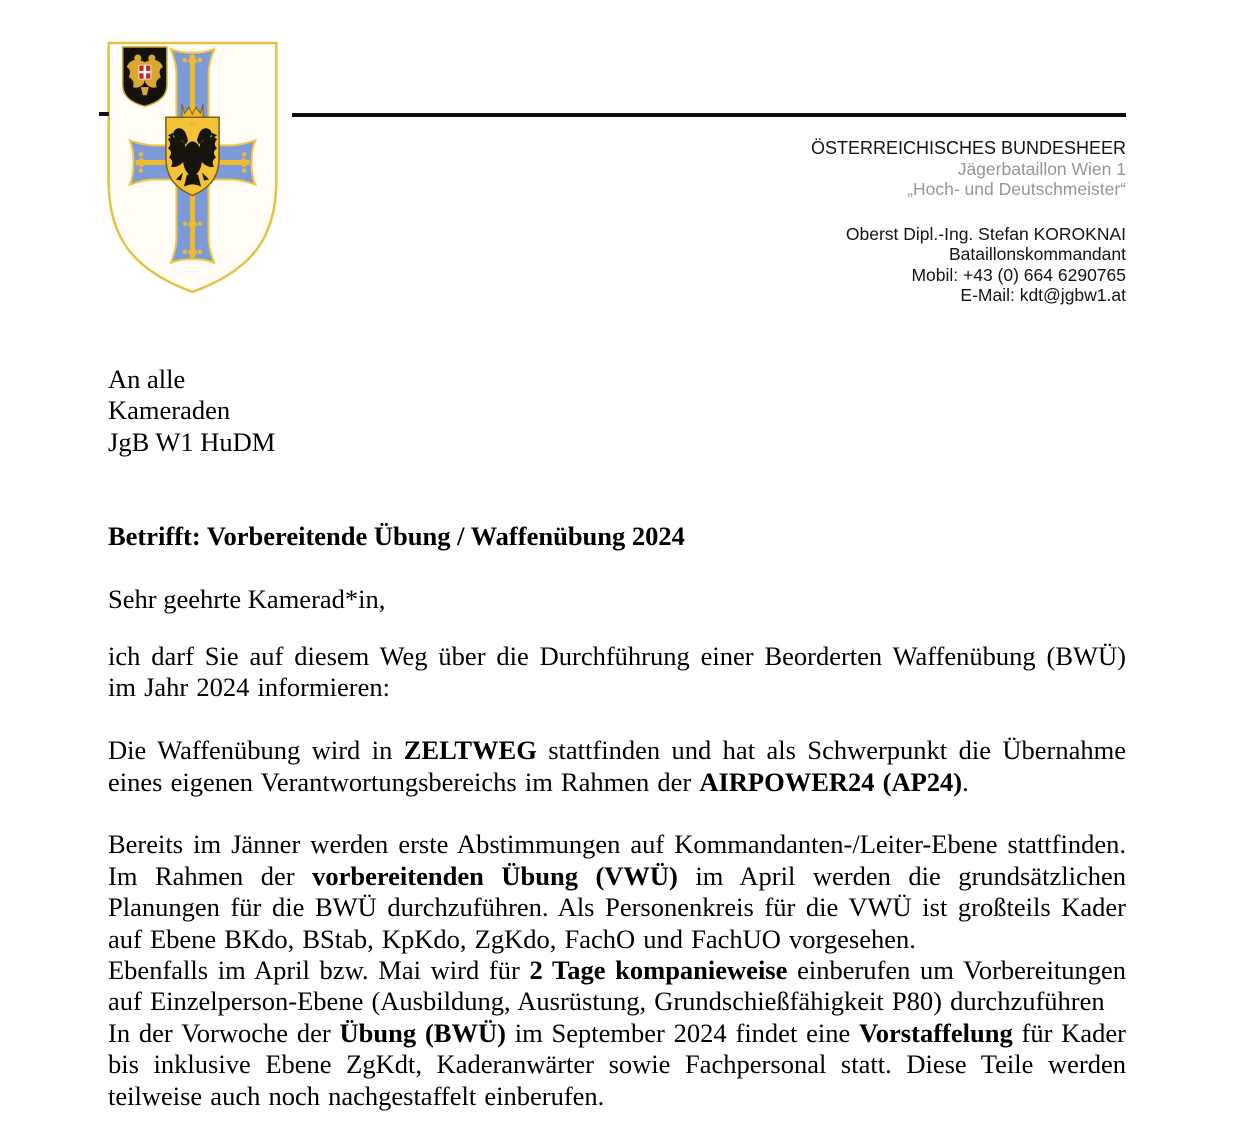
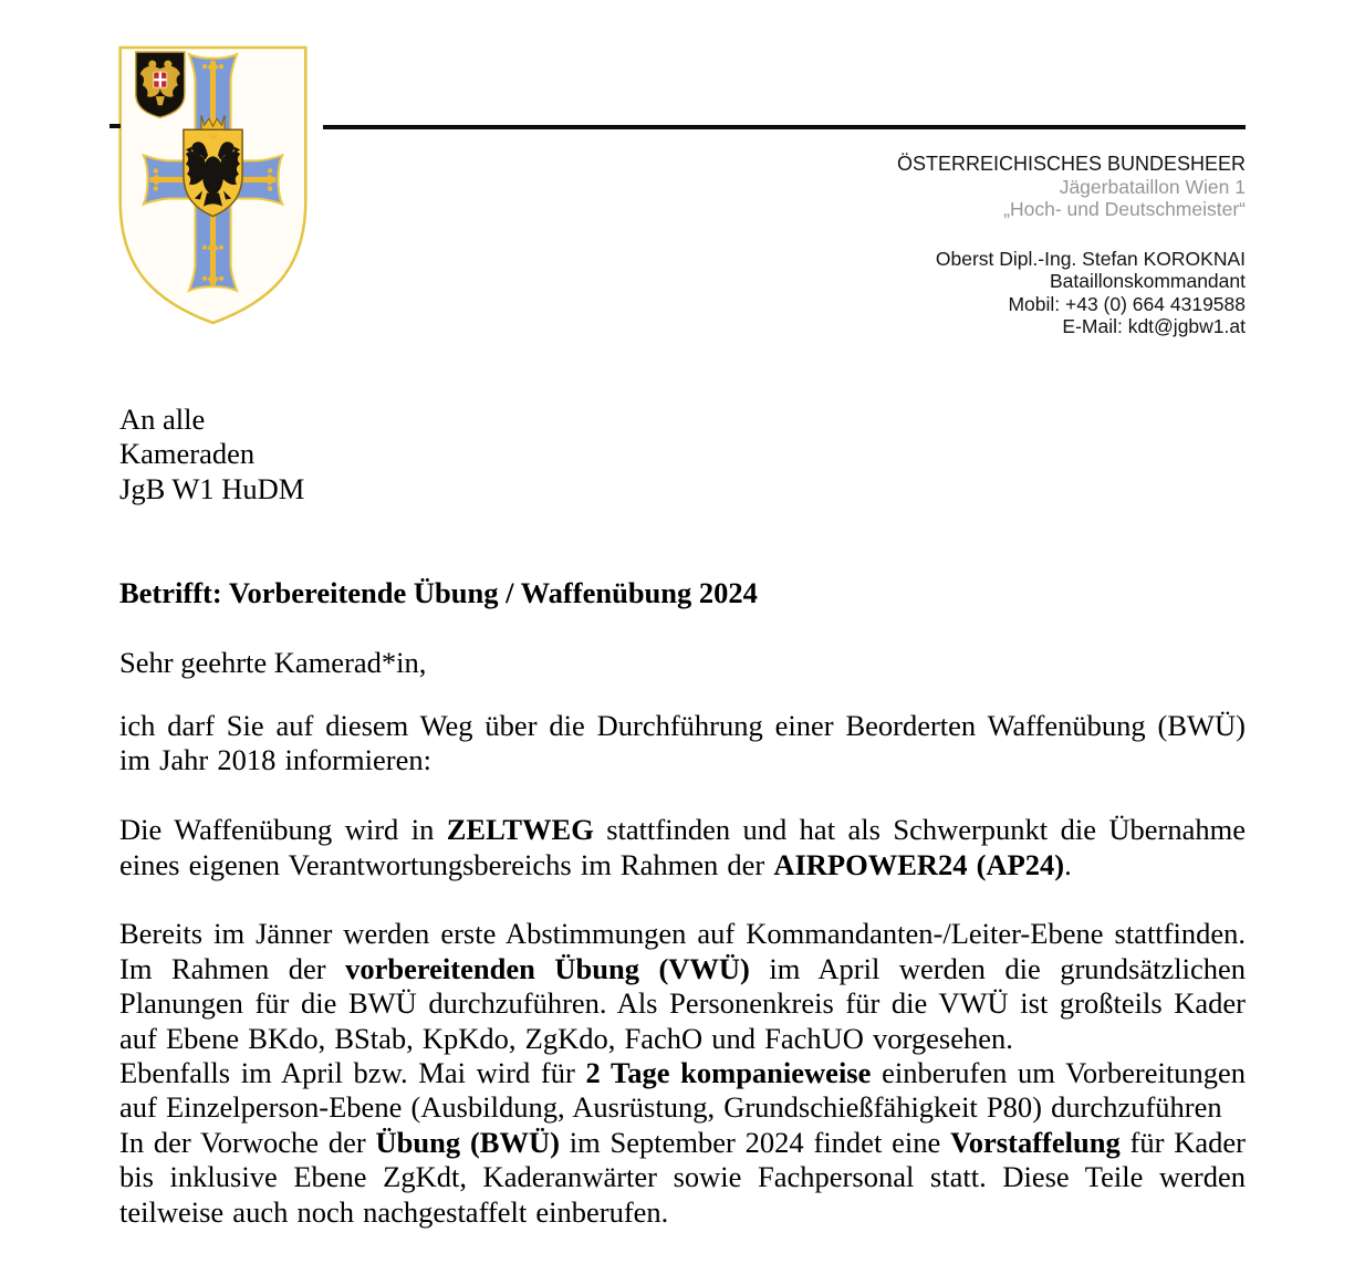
  ÖSTERREICHISCHES BUNDESHEER
  Jägerbataillon Wien 1
  „Hoch- und Deutschmeister“
  Oberst Dipl.-Ing. Stefan KOROKNAI
  Bataillonskommandant
- Mobil: +43 (0) 664 6290765
+ Mobil: +43 (0) 664 4319588
  E-Mail: kdt@jgbw1.at
  An alle
  Kameraden
  JgB W1 HuDM
  Betrifft: Vorbereitende Übung / Waffenübung 2024
  Sehr geehrte Kamerad*in,
- ich darf Sie auf diesem Weg über die Durchführung einer Beorderten Waffenübung (BWÜ) im Jahr 2024 informieren:
+ ich darf Sie auf diesem Weg über die Durchführung einer Beorderten Waffenübung (BWÜ) im Jahr 2018 informieren:
  Die Waffenübung wird in ZELTWEG stattfinden und hat als Schwerpunkt die Übernahme eines eigenen Verantwortungsbereichs im Rahmen der AIRPOWER24 (AP24).
  Bereits im Jänner werden erste Abstimmungen auf Kommandanten-/Leiter-Ebene stattfinden. Im Rahmen der vorbereitenden Übung (VWÜ) im April werden die grundsätzlichen Planungen für die BWÜ durchzuführen. Als Personenkreis für die VWÜ ist großteils Kader auf Ebene BKdo, BStab, KpKdo, ZgKdo, FachO und FachUO vorgesehen.
  Ebenfalls im April bzw. Mai wird für 2 Tage kompanieweise einberufen um Vorbereitungen auf Einzelperson-Ebene (Ausbildung, Ausrüstung, Grundschießfähigkeit P80) durchzuführen
  In der Vorwoche der Übung (BWÜ) im September 2024 findet eine Vorstaffelung für Kader bis inklusive Ebene ZgKdt, Kaderanwärter sowie Fachpersonal statt. Diese Teile werden teilweise auch noch nachgestaffelt einberufen.
